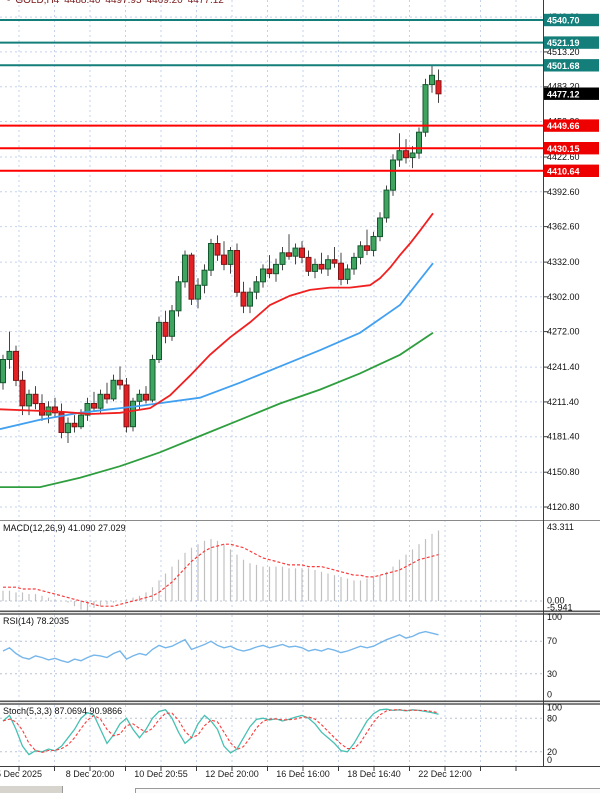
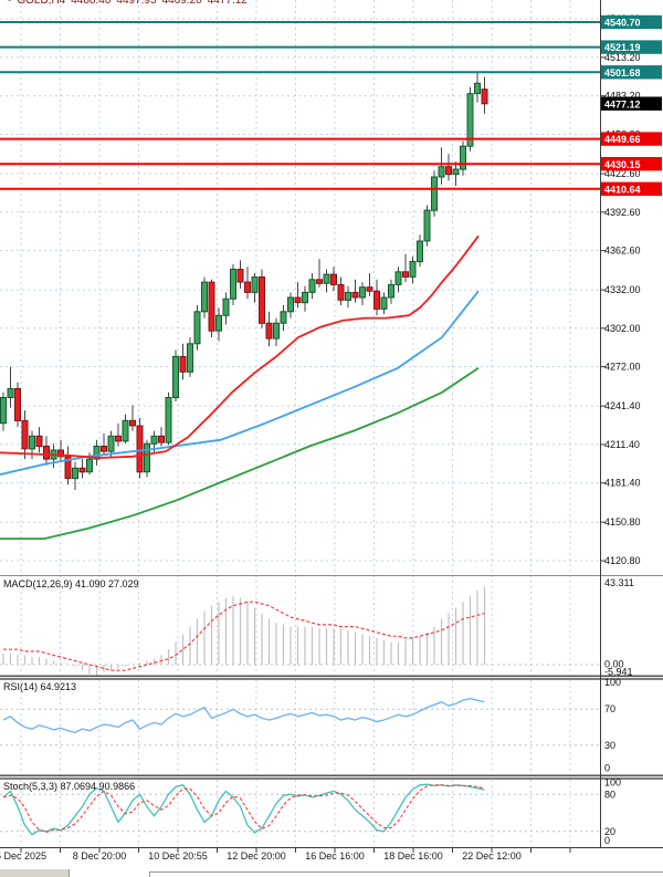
  4513.20
  4483.20
  4422.60
  4392.60
  4362.60
  4332.00
  4302.00
  4272.00
  4241.40
  4211.40
  4181.40
  4150.80
  4120.80
  43.311
  0.00
  -5.941
  100
  70
  30
  0
  100
  80
  20
  0
  4540.70
  4521.19
  4501.68
  4449.66
  4430.15
  4410.64
  4477.12
  - GOLD,H4 4488.40 4497.95 4469.20 4477.12
  MACD(12,26,9) 41.090 27.029
- RSI(14) 78.2035
+ RSI(14) 64.9213
  Stoch(5,3,3) 87.0694 90.9866
  Dec 2025
  8 Dec 20:00
  10 Dec 20:55
  12 Dec 20:00
  16 Dec 16:00
- 18 Dec 16:40
+ 18 Dec 16:00
  22 Dec 12:00
